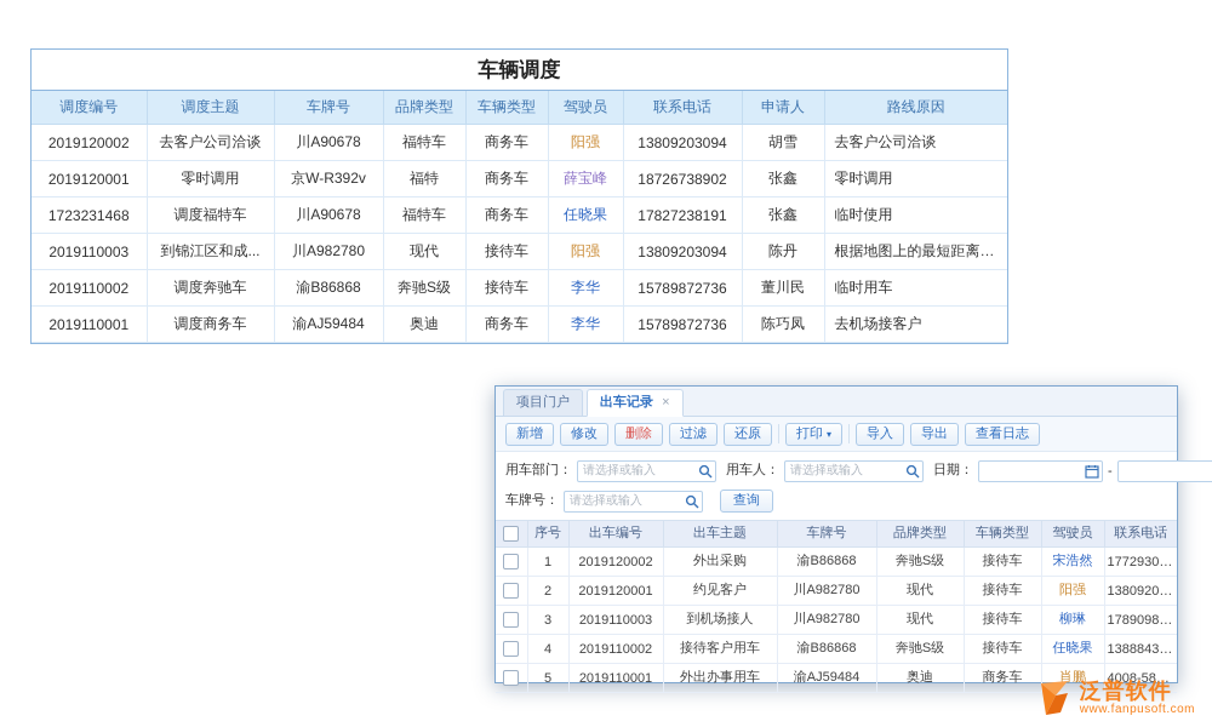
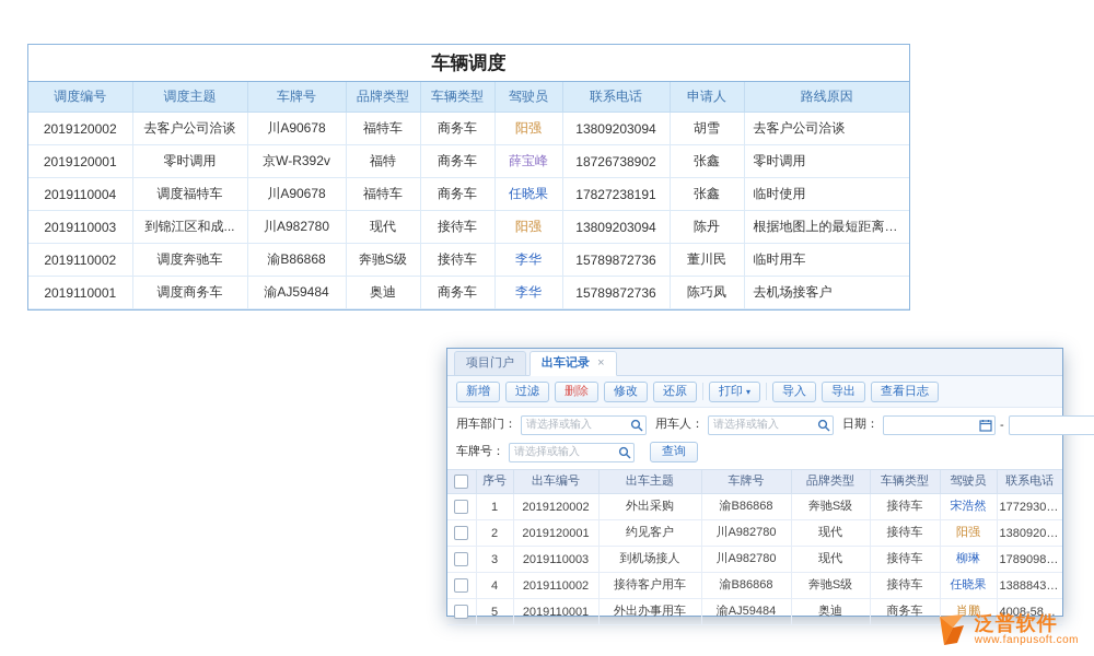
  车辆调度
  调度编号	调度主题	车牌号	品牌类型	车辆类型	驾驶员	联系电话	申请人	路线原因
  2019120002	去客户公司洽谈	川A90678	福特车	商务车	阳强	13809203094	胡雪	去客户公司洽谈
  2019120001	零时调用	京W-R392v	福特	商务车	薛宝峰	18726738902	张鑫	零时调用
- 1723231468	调度福特车	川A90678	福特车	商务车	任晓果	17827238191	张鑫	临时使用
+ 2019110004	调度福特车	川A90678	福特车	商务车	任晓果	17827238191	张鑫	临时使用
  2019110003	到锦江区和成...	川A982780	现代	接待车	阳强	13809203094	陈丹	根据地图上的最短距离，从
  2019110002	调度奔驰车	渝B86868	奔驰S级	接待车	李华	15789872736	董川民	临时用车
  2019110001	调度商务车	渝AJ59484	奥迪	商务车	李华	15789872736	陈巧凤	去机场接客户
  项目门户
  出车记录 ×
  新增
- 修改
+ 过滤
  删除
- 过滤
+ 修改
  还原
  打印 ▾
  导入
  导出
  查看日志
  用车部门：
  请选择或输入
  用车人：
  请选择或输入
  日期：
  -
  车牌号：
  请选择或输入
  查询
  	序号	出车编号	出车主题	车牌号	品牌类型	车辆类型	驾驶员	联系电话
  	1	2019120002	外出采购	渝B86868	奔驰S级	接待车	宋浩然	177293020
  	2	2019120001	约见客户	川A982780	现代	接待车	阳强	138092030
  	3	2019110003	到机场接人	川A982780	现代	接待车	柳琳	178909826
  	4	2019110002	接待客户用车	渝B86868	奔驰S级	接待车	任晓果	138884397
  	5	2019110001	外出办事用车	渝AJ59484	奥迪	商务车	肖鹏	4008-58585
  泛普软件
  www.fanpusoft.com
